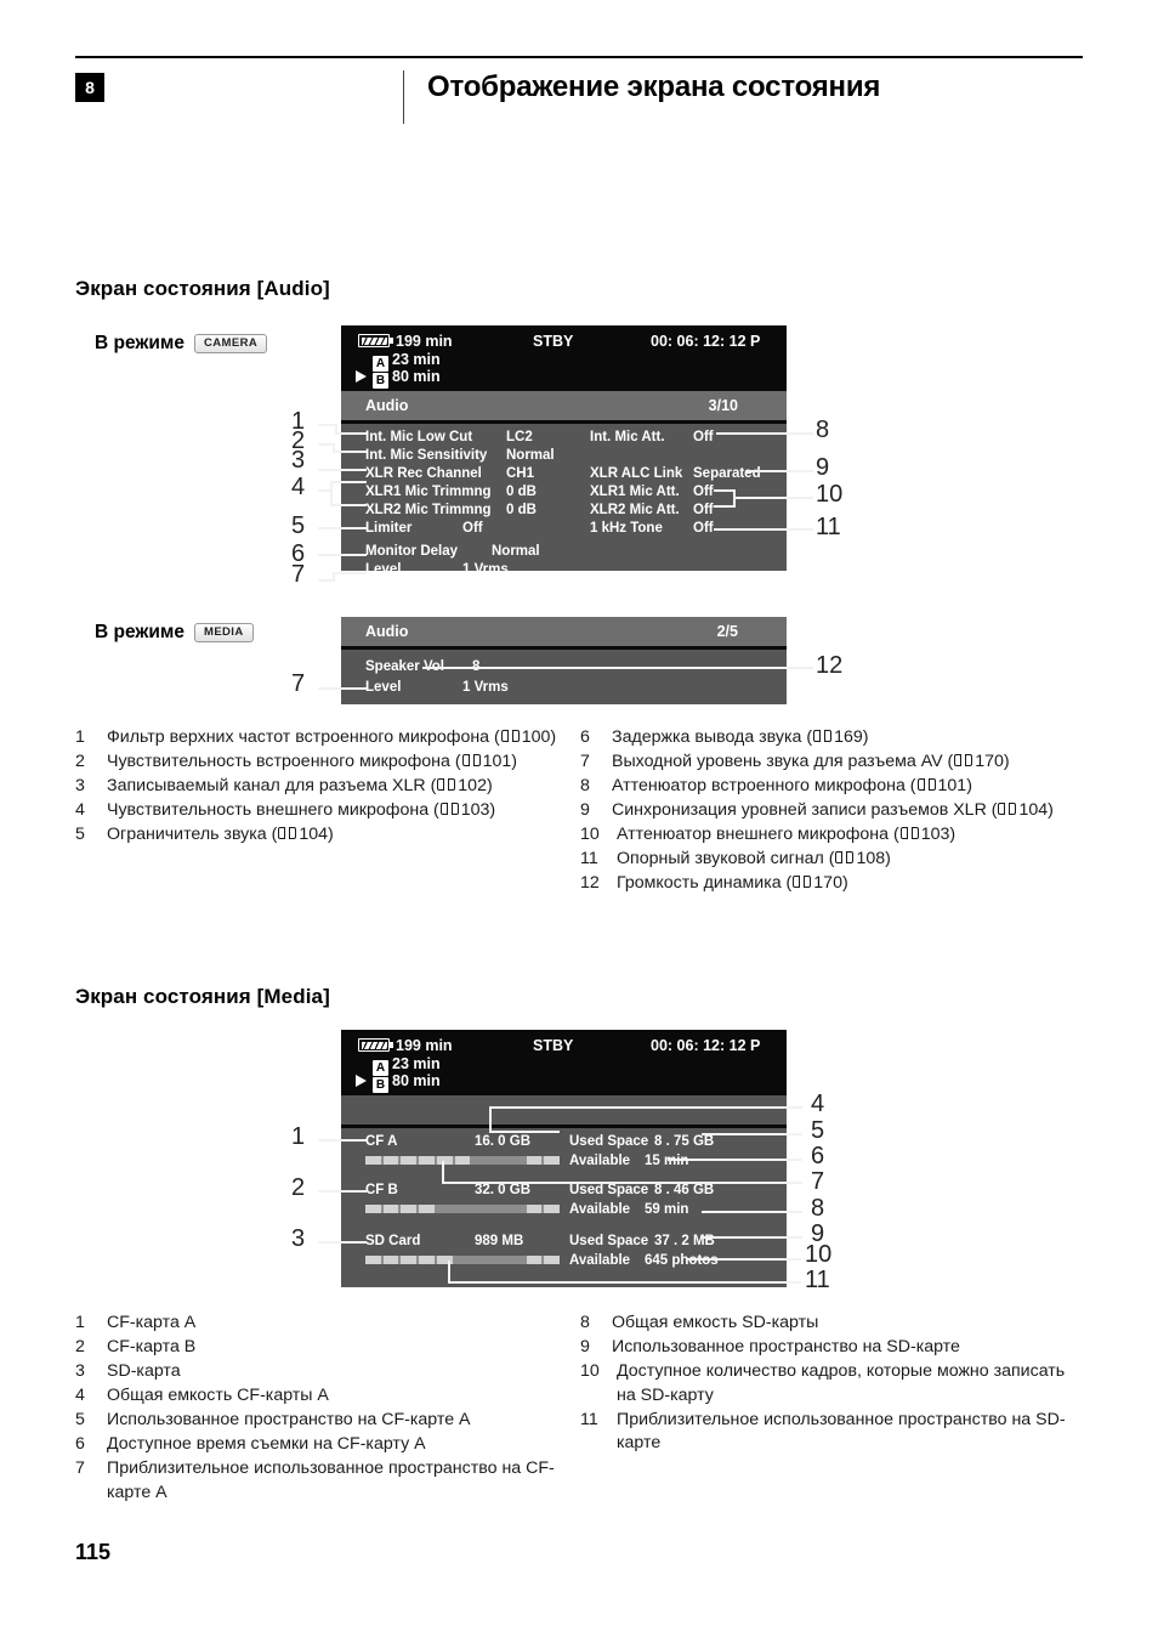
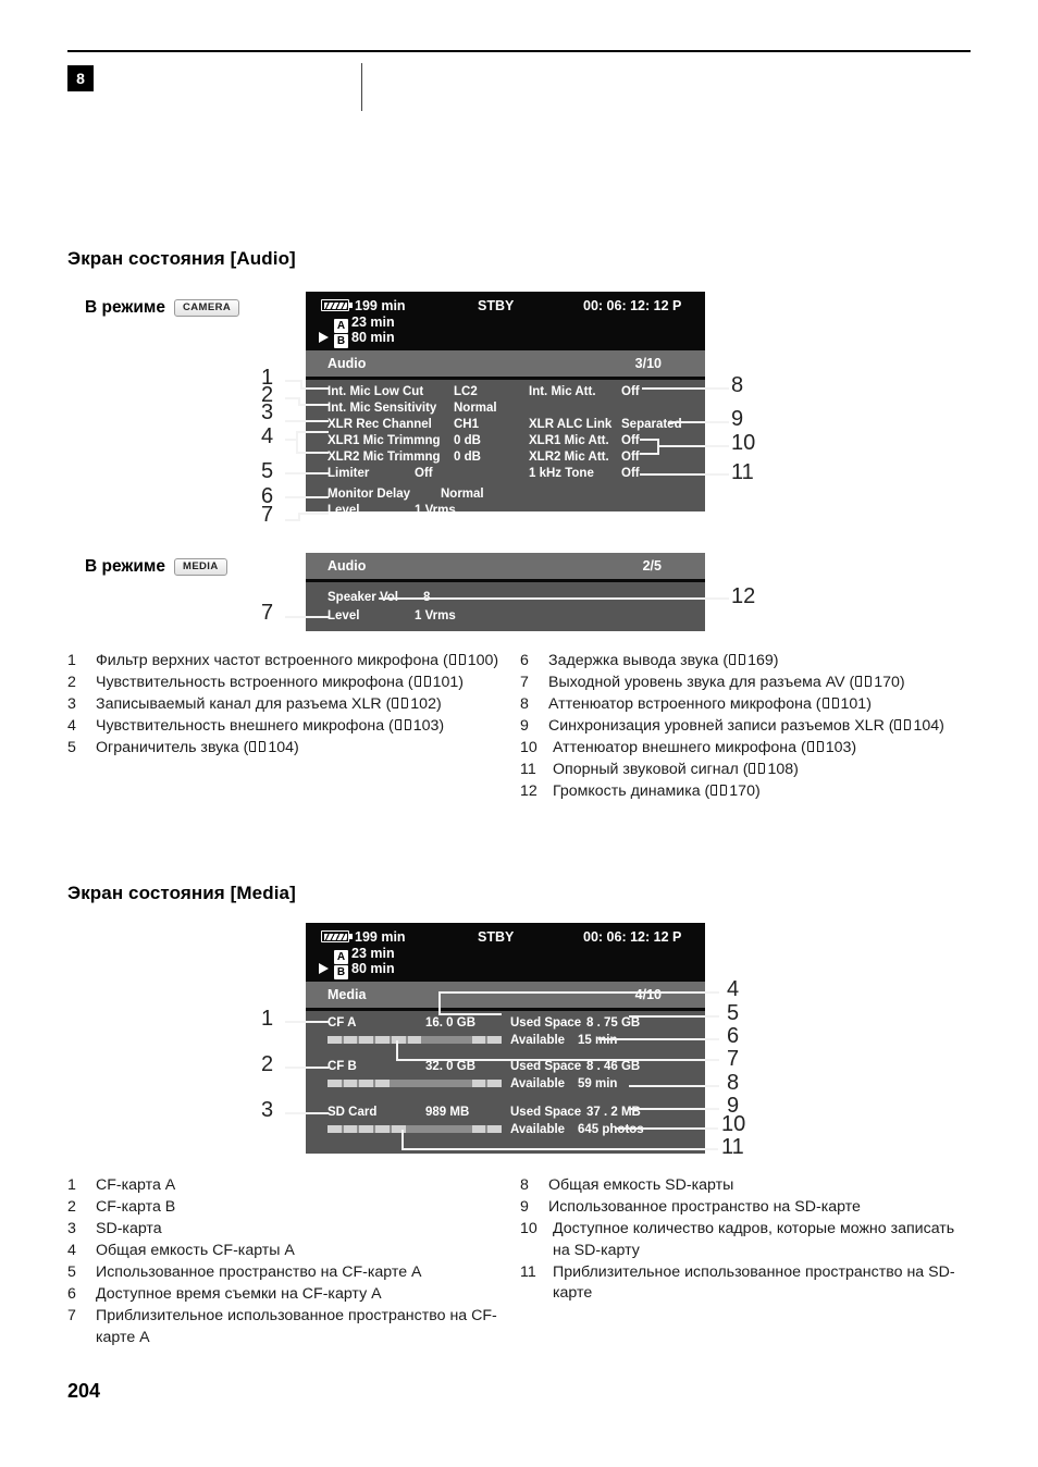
  8
- Отображение экрана состояния
  Экран состояния [Audio]
  В режиме
  CAMERA
  199 min
  STBY
  00: 06: 12: 12 P
  A 23 min
  B 80 min
  Audio
  3/10
  Int. Mic Low Cut
  LC2
  Int. Mic Sensitivity
  Normal
  XLR Rec Channel
  CH1
  XLR1 Mic Trimmng
  0 dB
  XLR2 Mic Trimmng
  0 dB
  Limiter
  Off
  Monitor Delay
  Normal
  Level
  1 Vrms
  Int. Mic Att.
  Off
  XLR ALC Link
  Separated
  XLR1 Mic Att.
  Off
  XLR2 Mic Att.
  Off
  1 kHz Tone
  Off
  1
  2
  3
  4
  5
  6
  7
  8
  9
  10
  11
  В режиме
  MEDIA
  Audio
  2/5
  Speaker
  Level
  1 Vrms
  7
  12
  1
  Фильтр верхних частот встроенного микрофона ( 100)
  2
  Чувствительность встроенного микрофона ( 101)
  3
  Записываемый канал для разъема XLR ( 102)
  4
  Чувствительность внешнего микрофона ( 103)
  5
  Ограничитель звука ( 104)
  6
  Задержка вывода звука ( 169)
  7
  Выходной уровень звука для разъема AV ( 170)
  8
  Аттенюатор встроенного микрофона ( 101)
  9
  Синхронизация уровней записи разъемов XLR ( 104)
  10
  Аттенюатор внешнего микрофона ( 103)
  11
  Опорный звуковой сигнал ( 108)
  12
  Громкость динамика ( 170)
  Экран состояния [Media]
  199 min
  STBY
  00: 06: 12: 12 P
  A 23 min
  B 80 min
+ Media
+ 4/10
  CF A
  16. 0 GB
  Used Space
  8 . 75 GB
  Available
  15 min
  CF B
  32. 0 GB
  Used Space
  8 . 46 GB
  Available
  59 min
  SD Card
  989 MB
  Used Space
  37 . 2 MB
  Available
  645 photos
  1
  2
  3
  4
  5
  6
  7
  8
  9
  10
  11
  1
  CF-карта A
  2
  CF-карта B
  3
  SD-карта
  4
  Общая емкость CF-карты A
  5
  Использованное пространство на CF-карте A
  6
  Доступное время съемки на CF-карту A
  7
  Приблизительное использованное пространство на CF-карте A
  8
  Общая емкость SD-карты
  9
  Использованное пространство на SD-карте
  10
  Доступное количество кадров, которые можно записать на SD-карту
  11
  Приблизительное использованное пространство на SD-карте
- 115
+ 204
